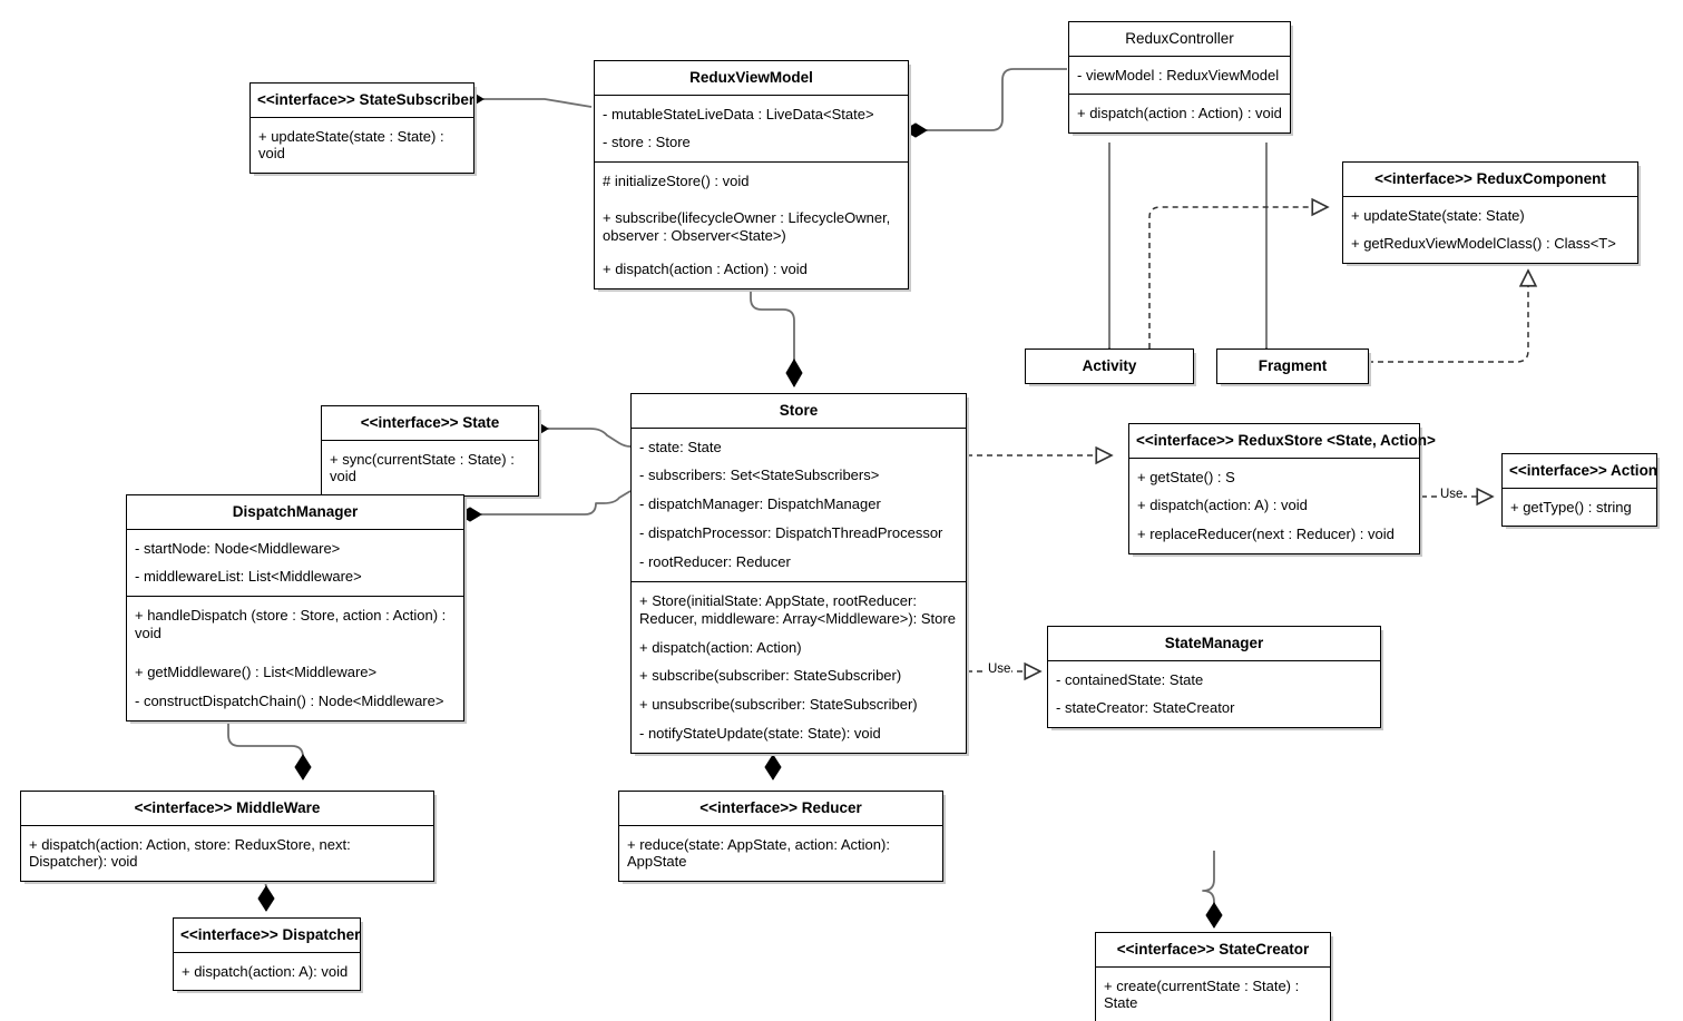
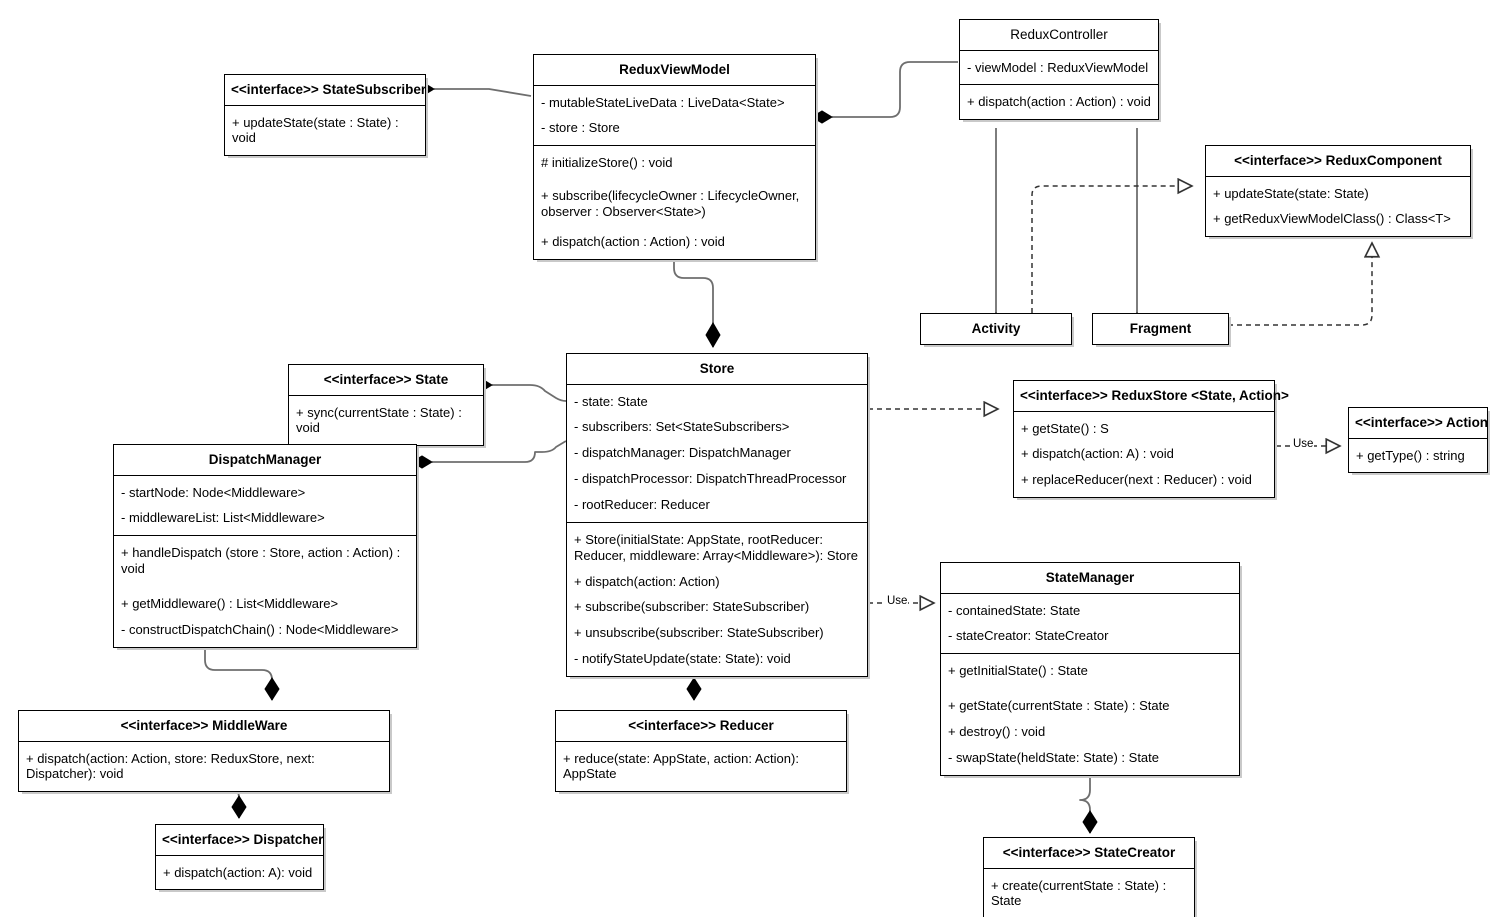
  <<interface>> StateSubscriber
  + updateState(state : State) : void
  ReduxViewModel
  - mutableStateLiveData : LiveData<State>
  - store : Store
  # initializeStore() : void
  + subscribe(lifecycleOwner : LifecycleOwner, observer : Observer<State>)
  + dispatch(action : Action) : void
  ReduxController
  - viewModel : ReduxViewModel
  + dispatch(action : Action) : void
  <<interface>> ReduxComponent
  + updateState(state: State)
  + getReduxViewModelClass() : Class<T>
  Activity
  Fragment
  <<interface>> State
  + sync(currentState : State) : void
  Store
  - state: State
  - subscribers: Set<StateSubscribers>
  - dispatchManager: DispatchManager
  - dispatchProcessor: DispatchThreadProcessor
  - rootReducer: Reducer
  + Store(initialState: AppState, rootReducer: Reducer, middleware: Array<Middleware>): Store
  + dispatch(action: Action)
  + subscribe(subscriber: StateSubscriber)
  + unsubscribe(subscriber: StateSubscriber)
  - notifyStateUpdate(state: State): void
  <<interface>> ReduxStore <State, Action>
  + getState() : S
  + dispatch(action: A) : void
  + replaceReducer(next : Reducer) : void
  <<interface>> Action
  + getType() : string
  DispatchManager
  - startNode: Node<Middleware>
  - middlewareList: List<Middleware>
  + handleDispatch (store : Store, action : Action) : void
  + getMiddleware() : List<Middleware>
  - constructDispatchChain() : Node<Middleware>
  StateManager
  - containedState: State
  - stateCreator: StateCreator
+ + getInitialState() : State
+ + getState(currentState : State) : State
+ + destroy() : void
+ - swapState(heldState: State) : State
  <<interface>> MiddleWare
  + dispatch(action: Action, store: ReduxStore, next: Dispatcher): void
  <<interface>> Dispatcher
  + dispatch(action: A): void
  <<interface>> Reducer
  + reduce(state: AppState, action: Action): AppState
  <<interface>> StateCreator
  + create(currentState : State) : State
  Use
  Use
